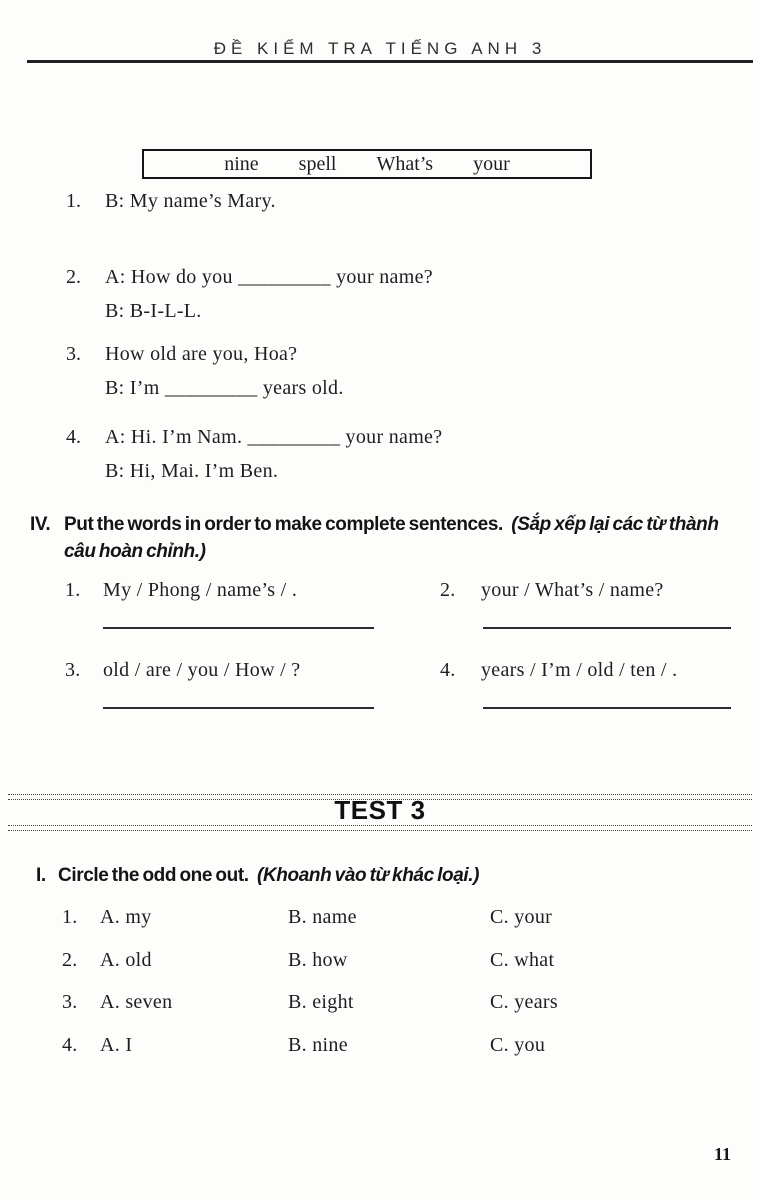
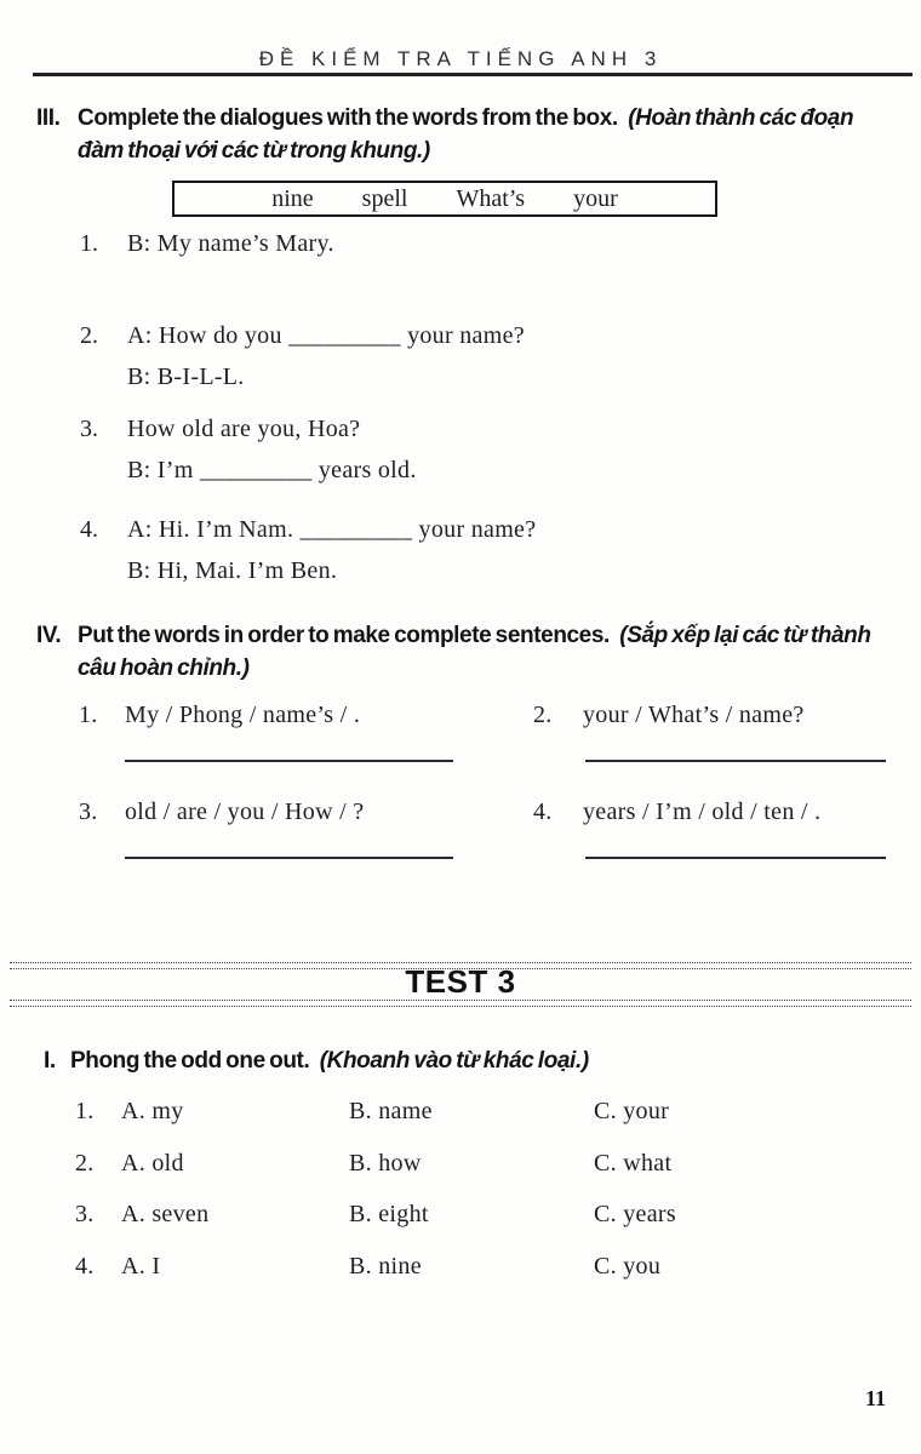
  ĐỀ KIỂM TRA TIẾNG ANH 3
+ III.
+ Complete the dialogues with the words from the box. (Hoàn thành các đoạn đàm thoại với các từ trong khung.)
  nine
  spell
  What’s
  your
  1.
  B: My name’s Mary.
  2.
  A: How do you _________ your name?
  B: B-I-L-L.
  3.
  How old are you, Hoa?
  B: I’m _________ years old.
  4.
  A: Hi. I’m Nam. _________ your name?
  B: Hi, Mai. I’m Ben.
  IV.
  Put the words in order to make complete sentences. (Sắp xếp lại các từ thành câu hoàn chỉnh.)
  1.
  My / Phong / name’s / .
  2.
  your / What’s / name?
  3.
  old / are / you / How / ?
  4.
  years / I’m / old / ten / .
  TEST 3
  I.
- Circle the odd one out. (Khoanh vào từ khác loại.)
+ Phong the odd one out. (Khoanh vào từ khác loại.)
  1.
  A. my
  B. name
  C. your
  2.
  A. old
  B. how
  C. what
  3.
  A. seven
  B. eight
  C. years
  4.
  A. I
  B. nine
  C. you
  11
